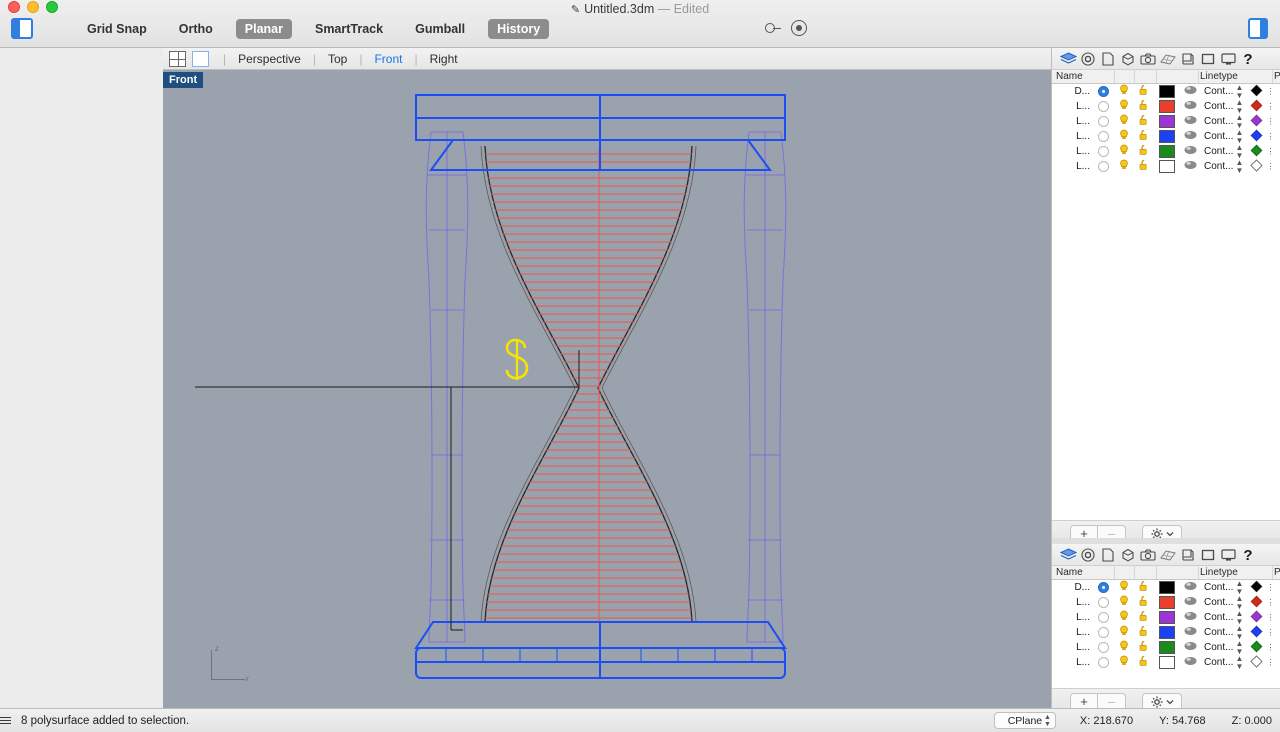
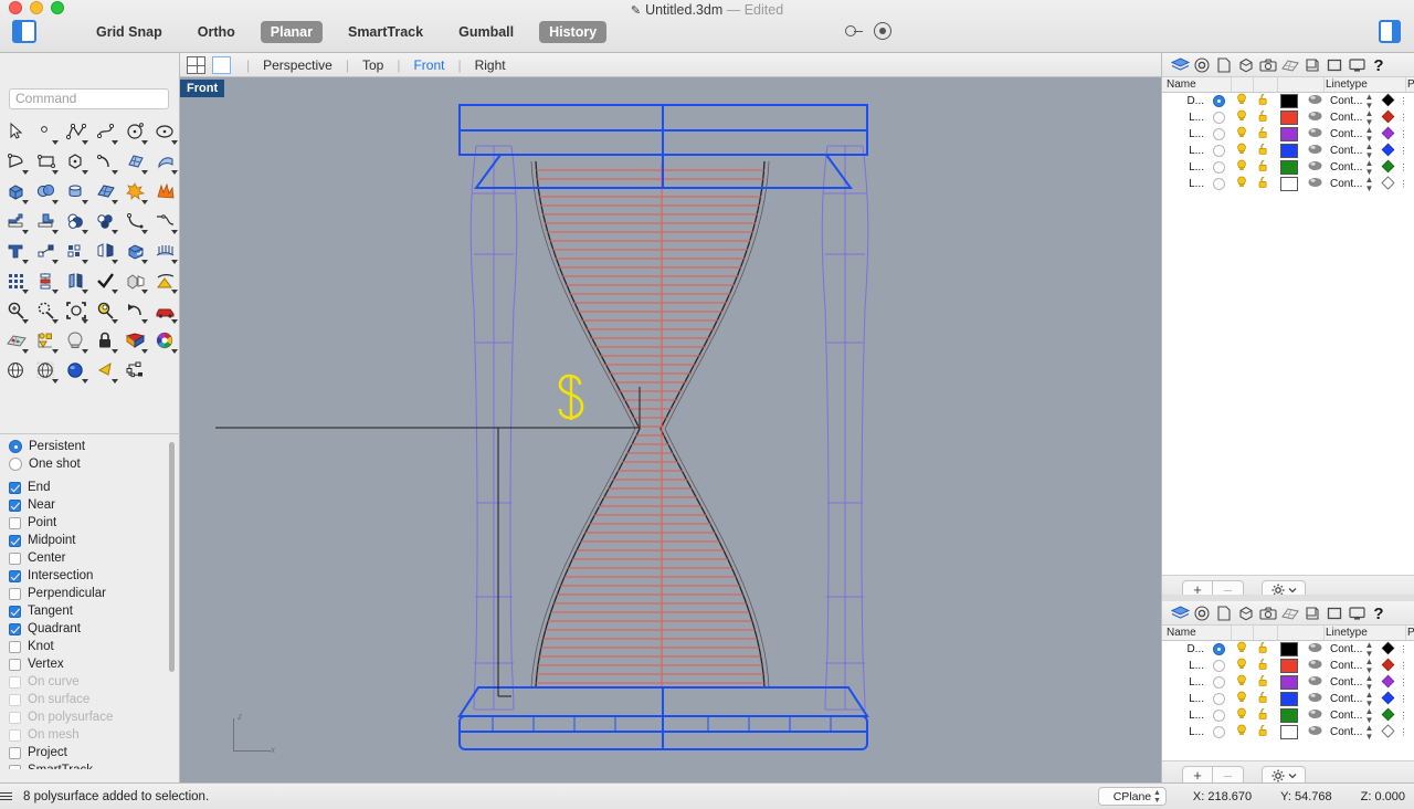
  ✎ Untitled.3dm — Edited
  Grid Snap
  Ortho
  Planar
  SmartTrack
  Gumball
  History
  |
  Perspective
  |
  Top
  |
  Front
  |
  Right
  Front
  z
  x
+ Command
+ Persistent
+ One shot
+ End
+ Near
+ Point
+ Midpoint
+ Center
+ Intersection
+ Perpendicular
+ Tangent
+ Quadrant
+ Knot
+ Vertex
+ On curve
+ On surface
+ On polysurface
+ On mesh
+ Project
  ?
  Name
  Linetype
  P
  D...
  Cont...
  ▲
  ▼
  ⋮
  L...
  Cont...
  ▲
  ▼
  ⋮
  L...
  Cont...
  ▲
  ▼
  ⋮
  L...
  Cont...
  ▲
  ▼
  ⋮
  L...
  Cont...
  ▲
  ▼
  ⋮
  L...
  Cont...
  ▲
  ▼
  ⋮
  +
  –
  ?
  Name
  Linetype
  P
  D...
  Cont...
  ▲
  ▼
  ⋮
  L...
  Cont...
  ▲
  ▼
  ⋮
  L...
  Cont...
  ▲
  ▼
  ⋮
  L...
  Cont...
  ▲
  ▼
  ⋮
  L...
  Cont...
  ▲
  ▼
  ⋮
  L...
  Cont...
  ▲
  ▼
  ⋮
  +
  –
  8 polysurface added to selection.
  CPlane
  X: 218.670
  Y: 54.768
  Z: 0.000
